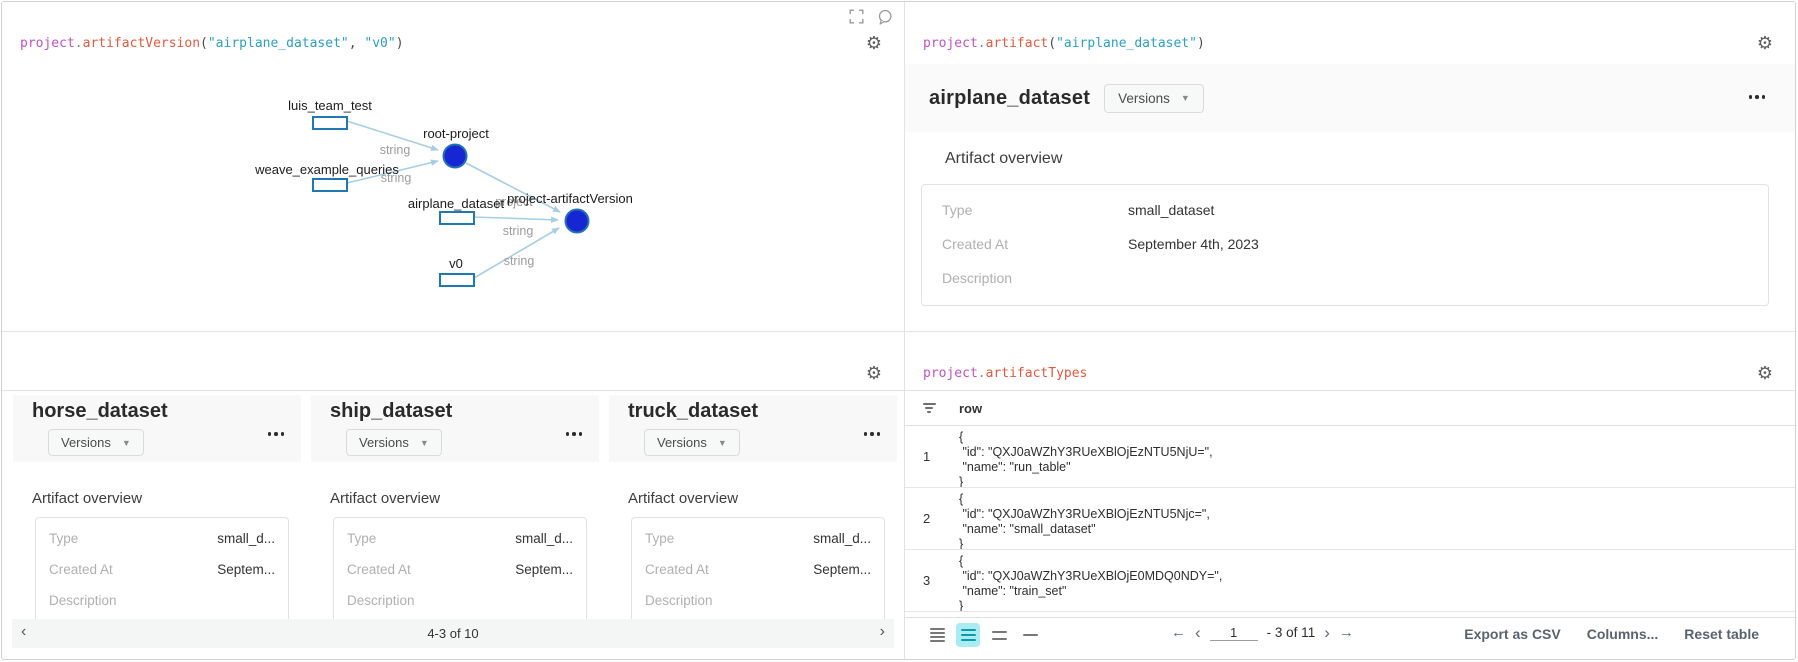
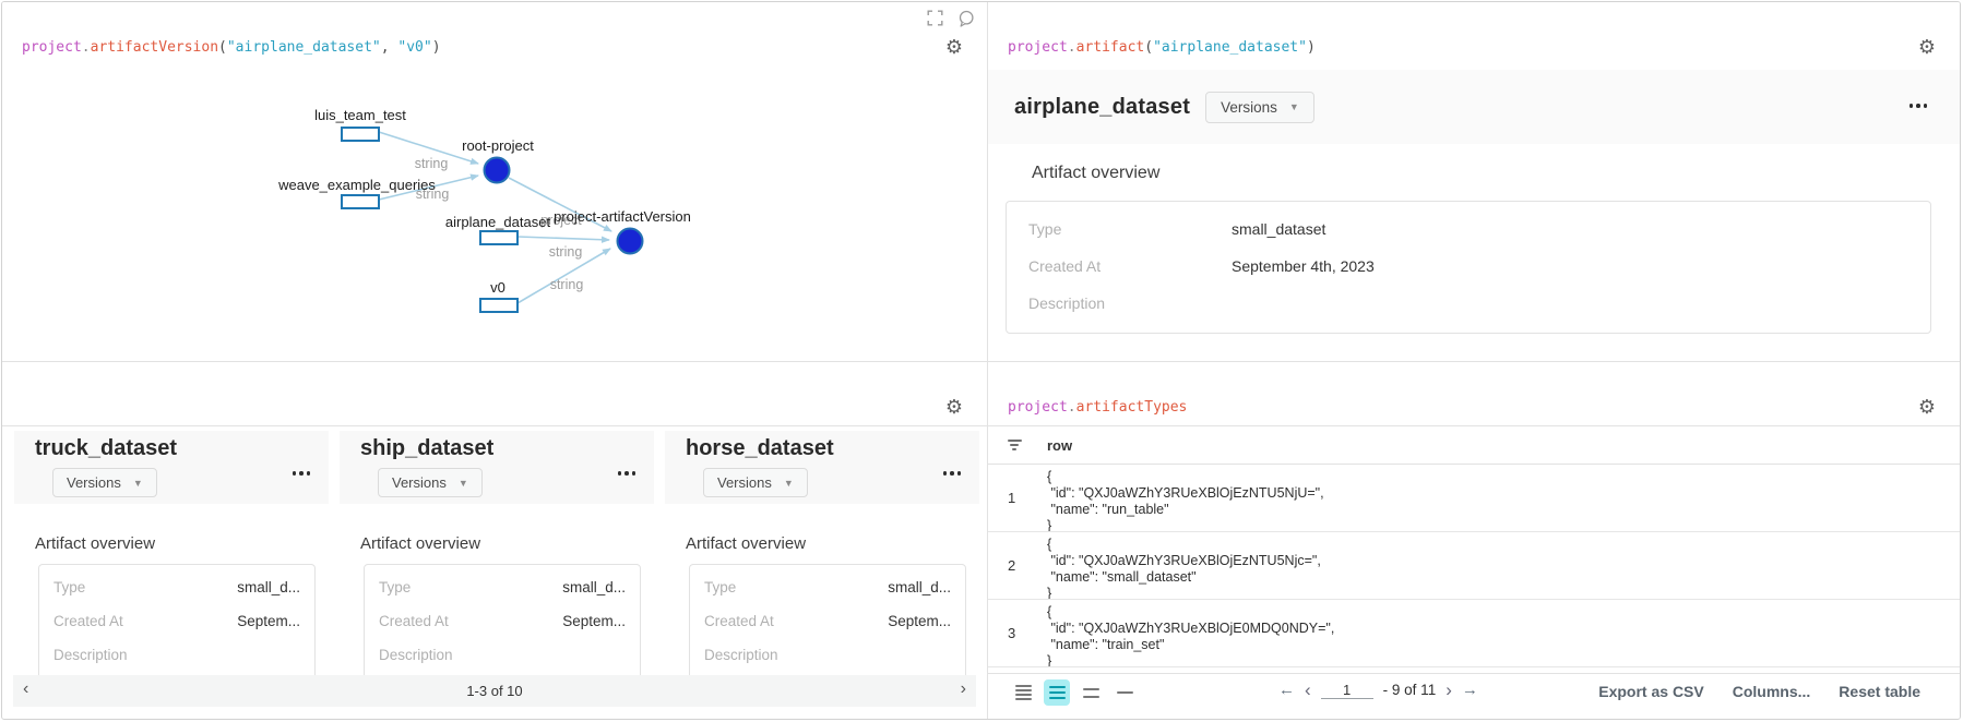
  string
  string
  project
  string
  string
  luis_team_test
  weave_example_queries
  root-project
  airplane_dataset
  project-artifactVersion
  v0
  project.artifactVersion("airplane_dataset", "v0")
  ⚙
  project.artifact("airplane_dataset")
  ⚙
  airplane_dataset
  Versions
  ▼
  Artifact overview
  Type
  small_dataset
  Created At
  September 4th, 2023
  Description
  ⚙
- horse_dataset
+ truck_dataset
  Versions
  ▼
  Artifact overview
  Type
  small_d...
  Created At
  Septem...
  Description
  ship_dataset
  Versions
  ▼
  Artifact overview
  Type
  small_d...
  Created At
  Septem...
  Description
- truck_dataset
+ horse_dataset
  Versions
  ▼
  Artifact overview
  Type
  small_d...
  Created At
  Septem...
  Description
  ‹
- 4-3 of 10
+ 1-3 of 10
  ›
  project.artifactTypes
  ⚙
  row
  1
  {
  "id": "QXJ0aWZhY3RUeXBlOjEzNTU5NjU=",
  "name": "run_table"
  }
  2
  {
  "id": "QXJ0aWZhY3RUeXBlOjEzNTU5Njc=",
  "name": "small_dataset"
  }
  3
  {
  "id": "QXJ0aWZhY3RUeXBlOjE0MDQ0NDY=",
  "name": "train_set"
  }
  ←
  ‹
  1
- - 3 of 11
+ - 9 of 11
  ›
  →
  Export as CSV
  Columns...
  Reset table
